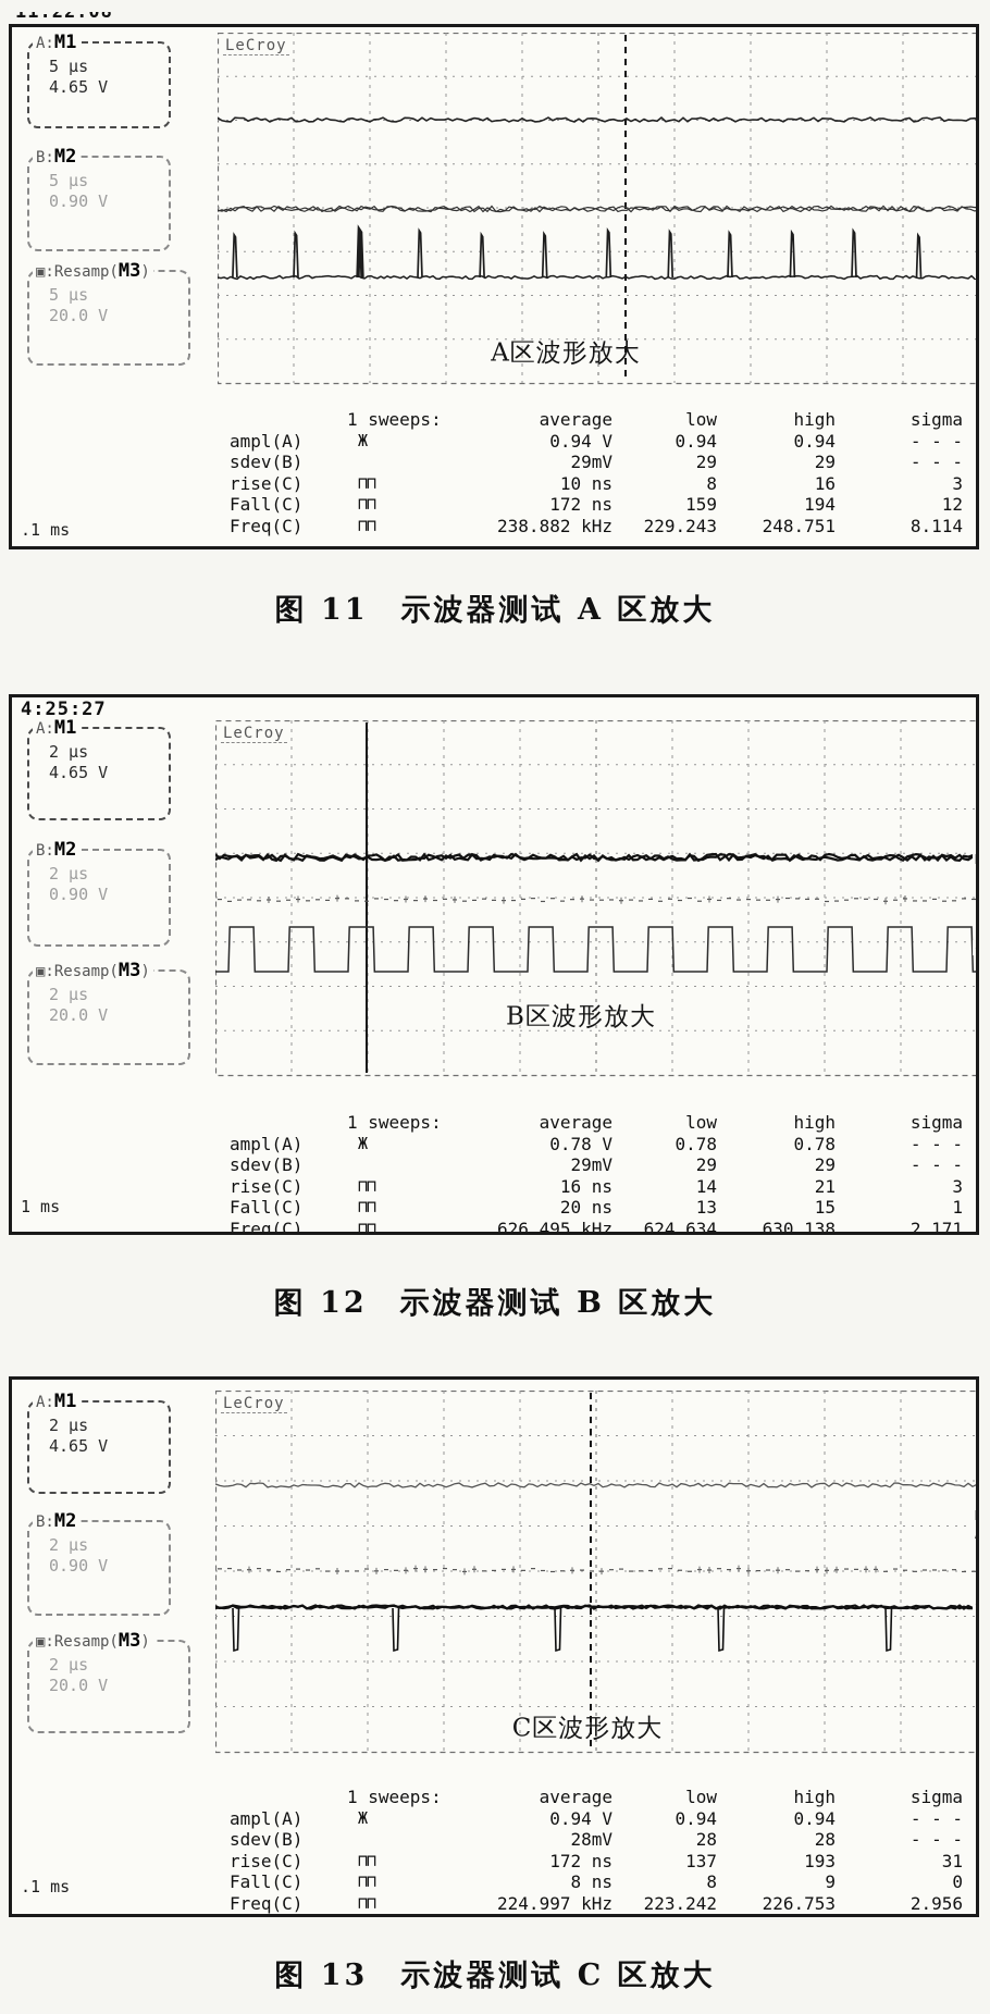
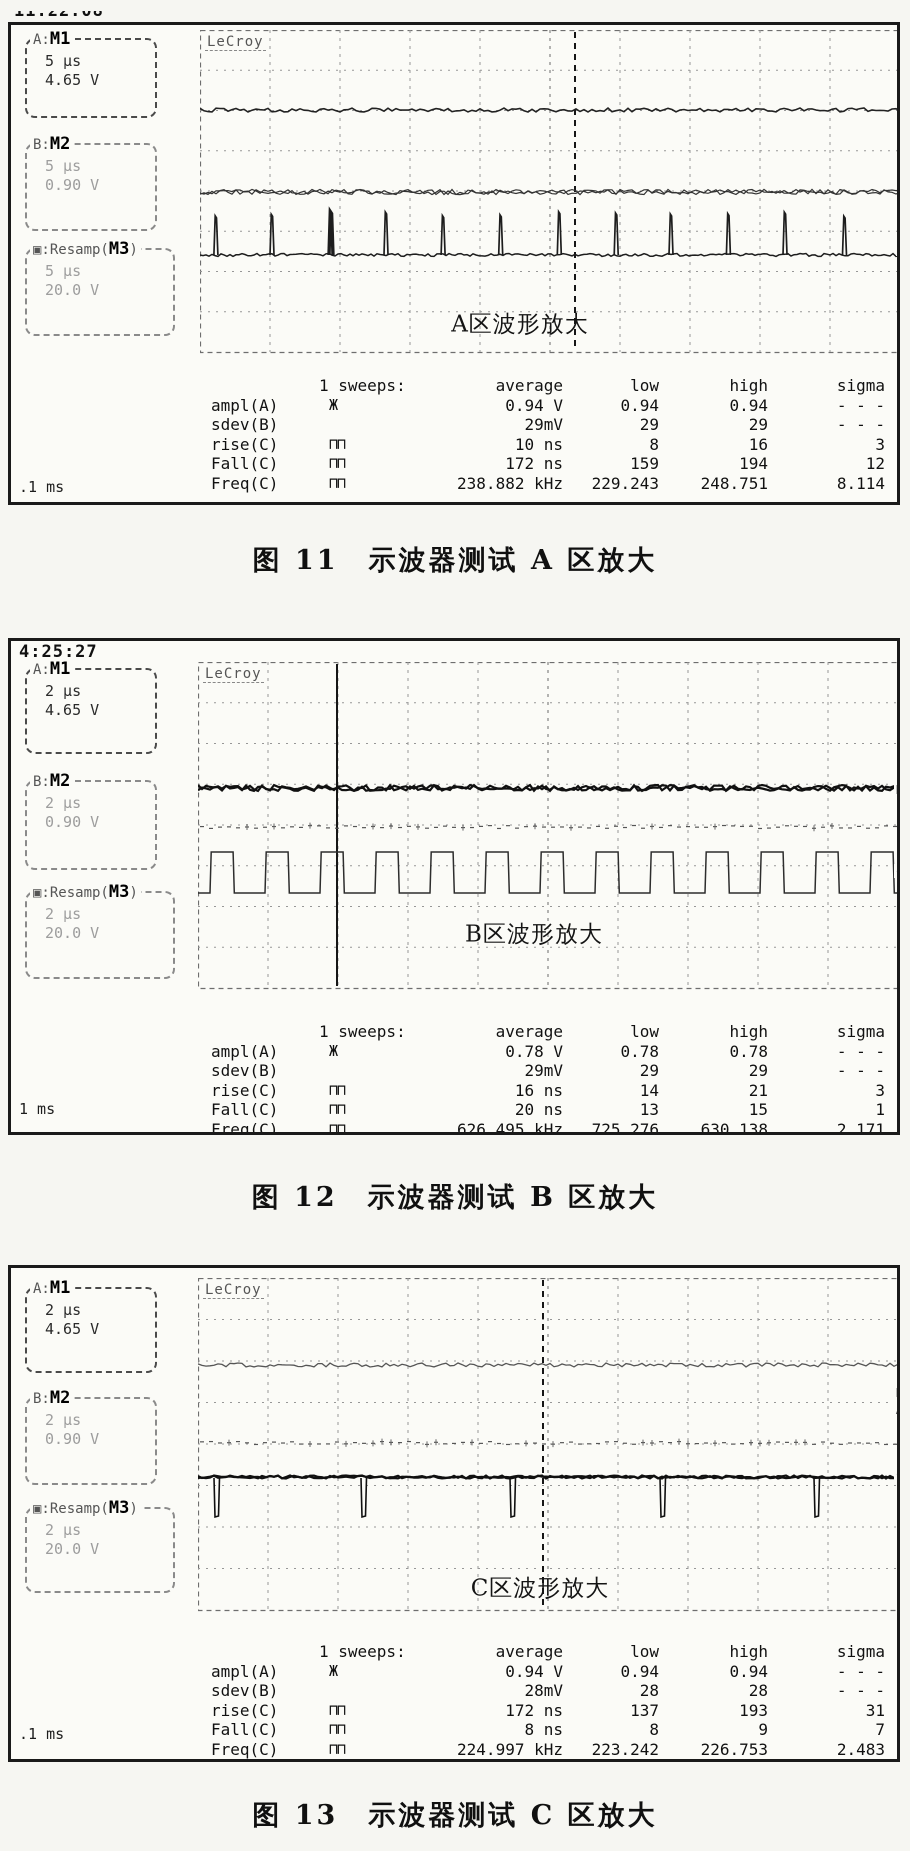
  11:22:08
  A:M1
  5 µs
  4.65 V
  B:M2
  5 µs
  0.90 V
  ▣:Resamp(M3)
  5 µs
  20.0 V
  LeCroy
  A区波形放大
  1 sweeps:
  average
  low
  high
  sigma
  ampl(A)
  Ж
  0.94 V
  0.94
  0.94
  - - -
  sdev(B)
  29mV
  29
  29
  - - -
  rise(C)
  ⊓⊓
  10 ns
  8
  16
  3
  Fall(C)
  ⊓⊓
  172 ns
  159
  194
  12
  Freq(C)
  ⊓⊓
  238.882 kHz
  229.243
  248.751
  8.114
  .1 ms
  图 11 示波器测试 A 区放大
  4:25:27
  A:M1
  2 µs
  4.65 V
  B:M2
  2 µs
  0.90 V
  ▣:Resamp(M3)
  2 µs
  20.0 V
  LeCroy
  B区波形放大
  1 sweeps:
  average
  low
  high
  sigma
  ampl(A)
  Ж
  0.78 V
  0.78
  0.78
  - - -
  sdev(B)
  29mV
  29
  29
  - - -
  rise(C)
  ⊓⊓
  16 ns
  14
  21
  3
  Fall(C)
  ⊓⊓
  20 ns
  13
  15
  1
  Freq(C)
  ⊓⊓
  626.495 kHz
- 624.634
+ 725.276
  630.138
  2.171
  1 ms
  图 12 示波器测试 B 区放大
  A:M1
  2 µs
  4.65 V
  B:M2
  2 µs
  0.90 V
  ▣:Resamp(M3)
  2 µs
  20.0 V
  LeCroy
  C区波形放大
  1 sweeps:
  average
  low
  high
  sigma
  ampl(A)
  Ж
  0.94 V
  0.94
  0.94
  - - -
  sdev(B)
  28mV
  28
  28
  - - -
  rise(C)
  ⊓⊓
  172 ns
  137
  193
  31
  Fall(C)
  ⊓⊓
  8 ns
  8
  9
- 0
+ 7
  Freq(C)
  ⊓⊓
  224.997 kHz
  223.242
  226.753
- 2.956
+ 2.483
  .1 ms
  图 13 示波器测试 C 区放大
